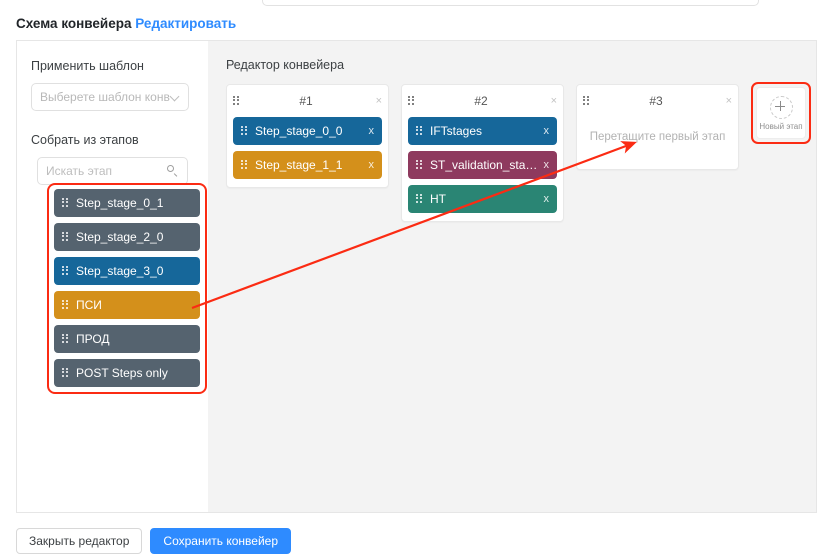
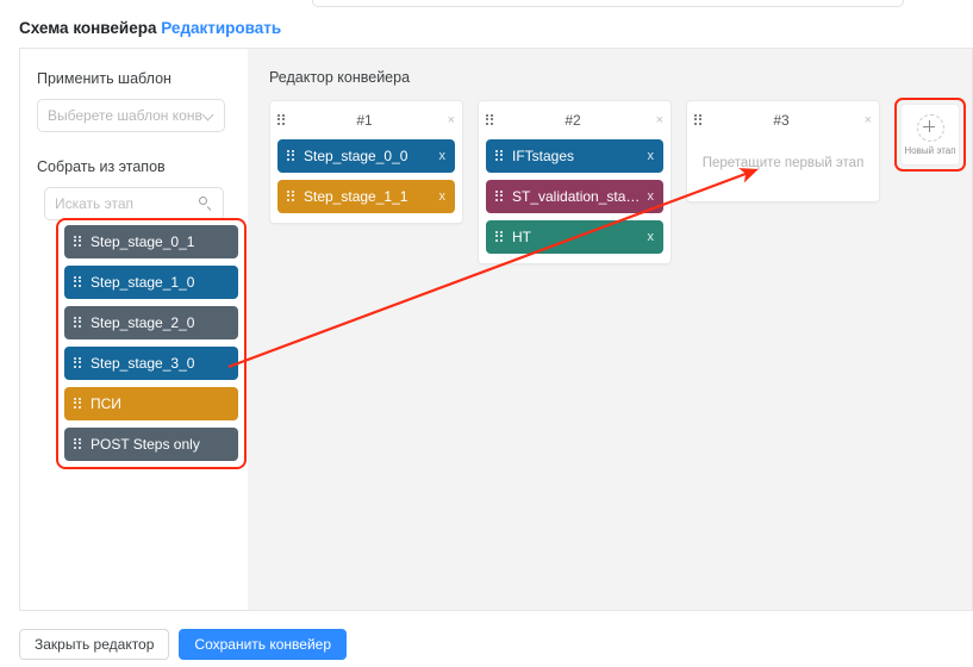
  Схема конвейера Редактировать
  Применить шаблон
  Выберете шаблон конв
  Собрать из этапов
  Искать этап
  Step_stage_0_1
+ Step_stage_1_0
  Step_stage_2_0
  Step_stage_3_0
  ПСИ
- ПРОД
  POST Steps only
  Редактор конвейера
  #1
  ×
  Step_stage_0_0
  x
  Step_stage_1_1
  x
  #2
  ×
  IFTstages
  x
  ST_validation_stage
  x
  HT
  x
  #3
  ×
  Перетащите первый этап
  Новый этап
  Закрыть редактор
  Сохранить конвейер
